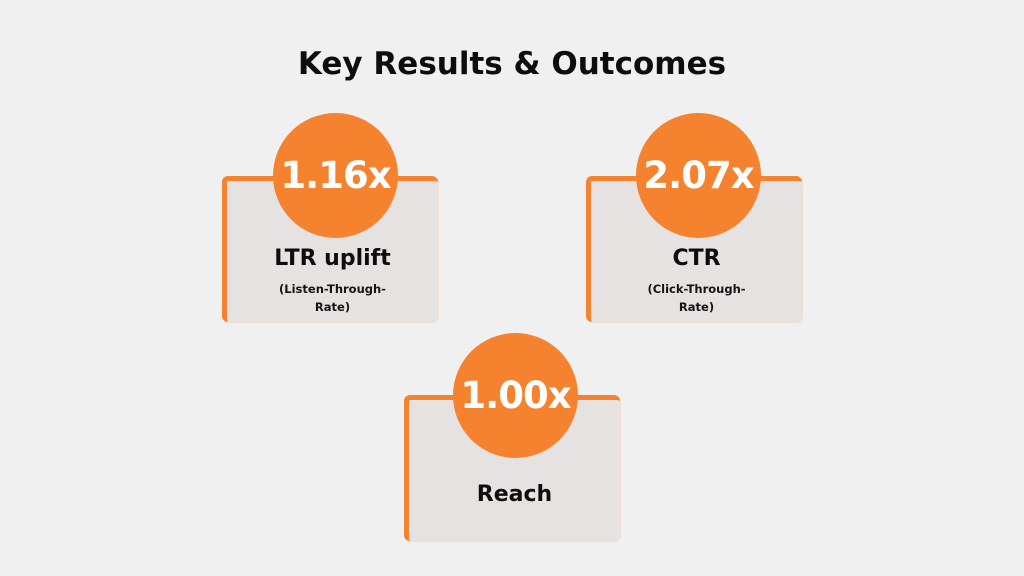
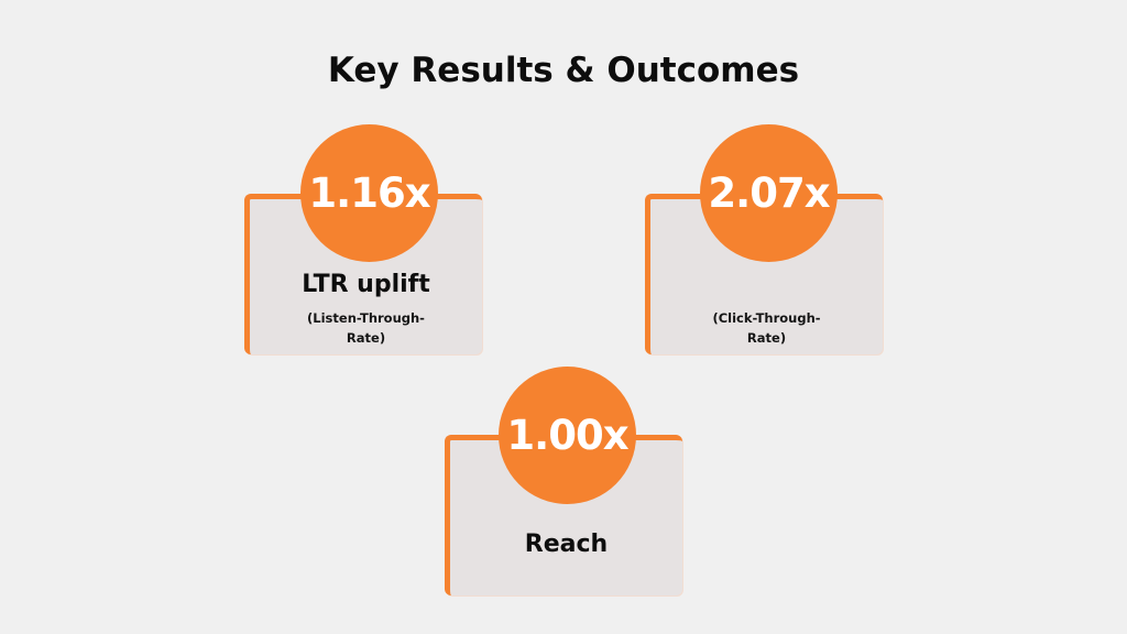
  Key Results & Outcomes
  LTR uplift
  (Listen-Through-
  Rate)
  1.16x
- CTR
  (Click-Through-
  Rate)
  2.07x
  Reach
  1.00x
